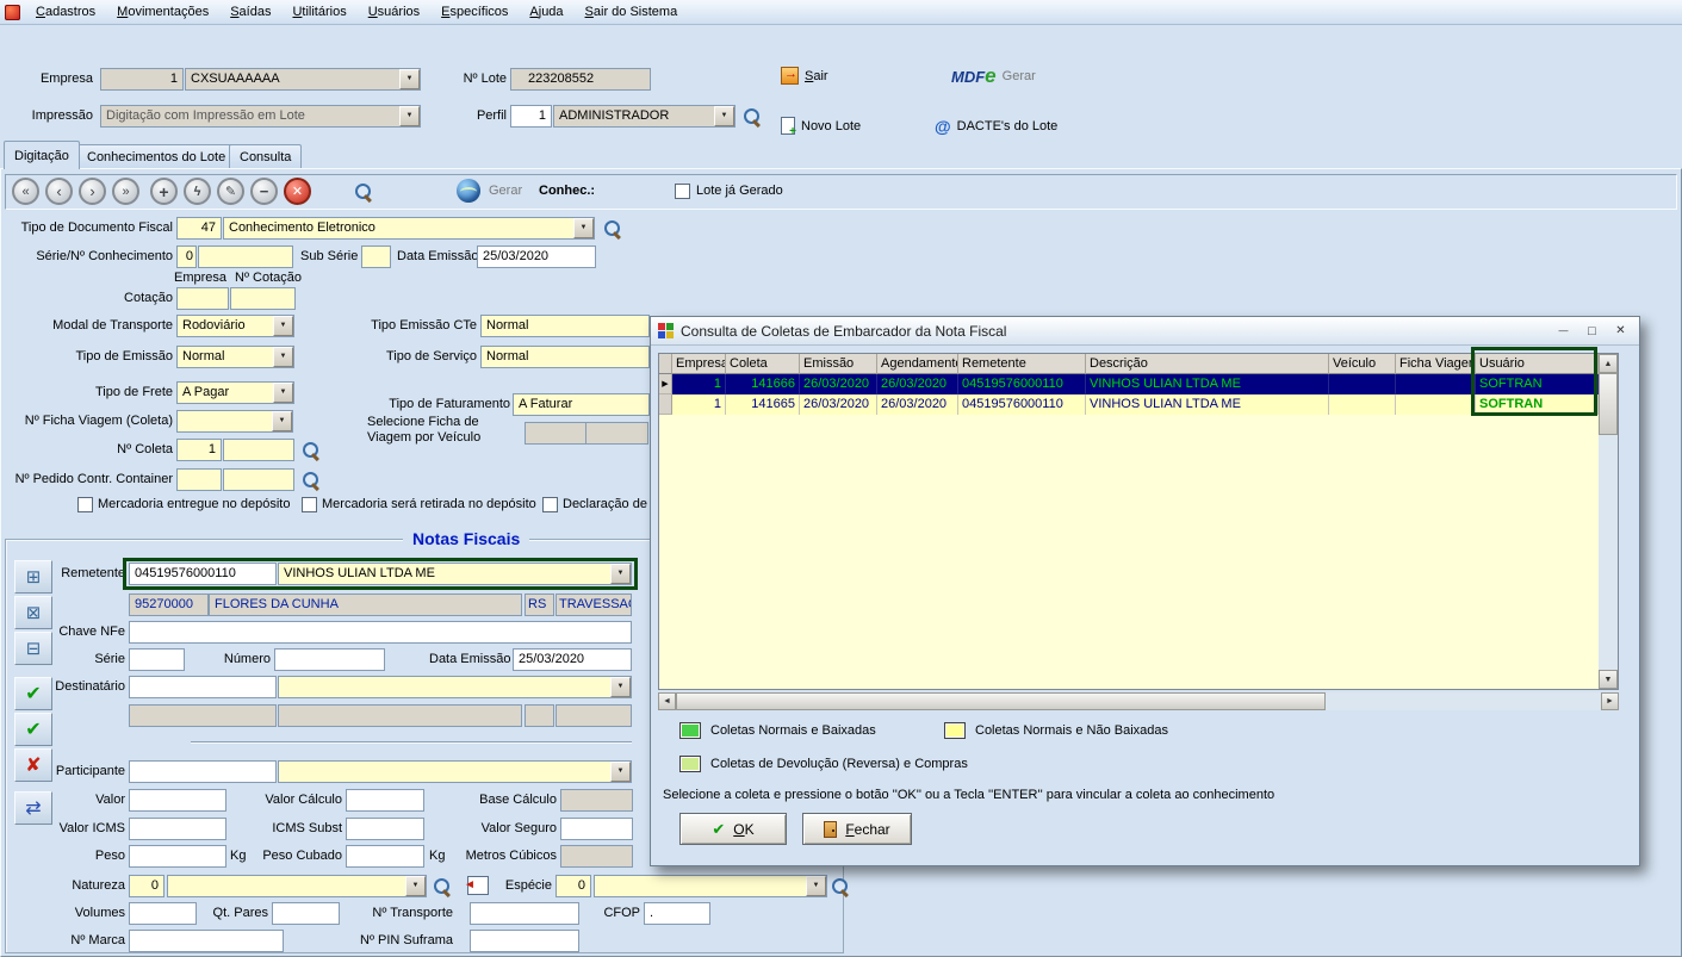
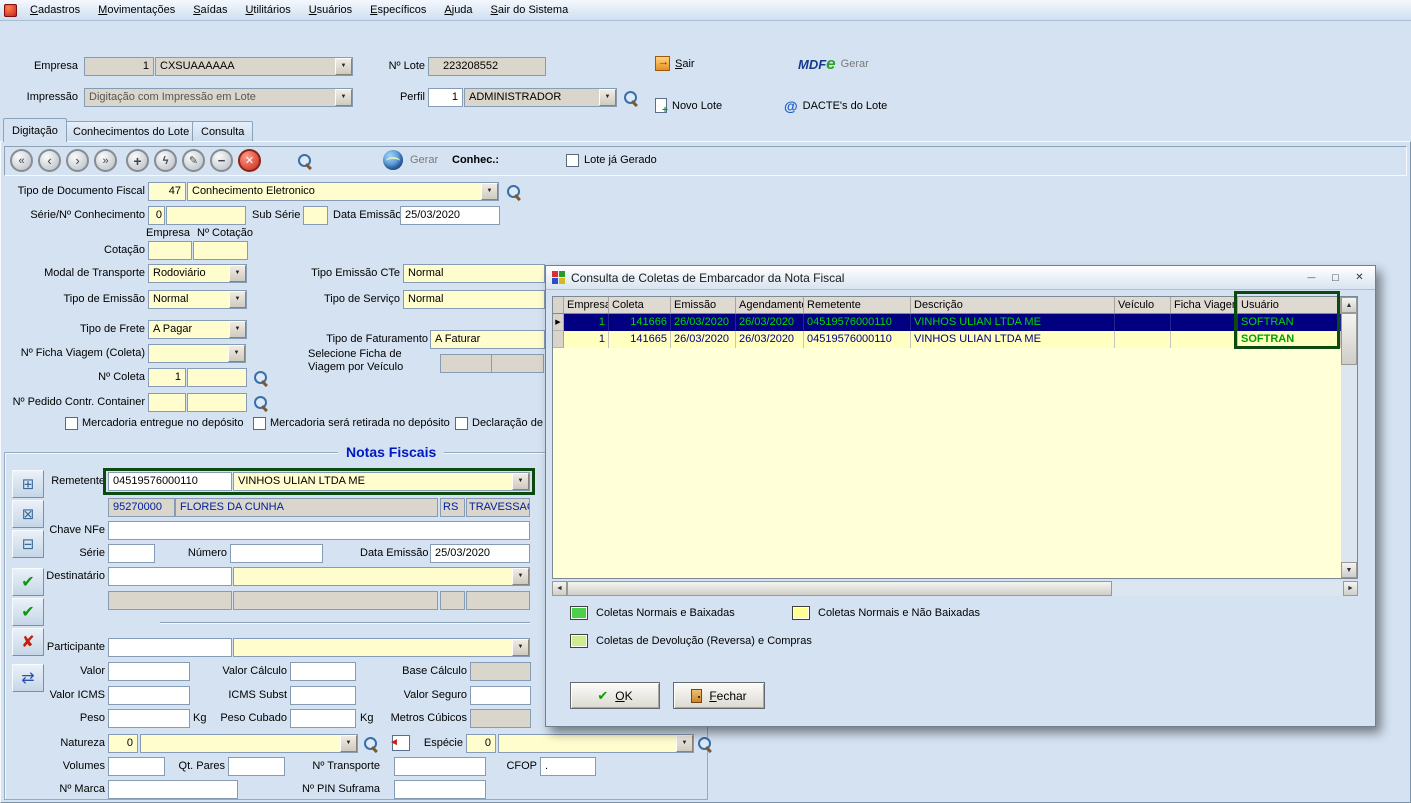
  Cadastros
  Movimentações
  Saídas
  Utilitários
  Usuários
  Específicos
  Ajuda
  Sair do Sistema
  Empresa
  1
  CXSUAAAAAA
  Nº Lote
  223208552
  Impressão
  Digitação com Impressão em Lote
  Perfil
  1
  ADMINISTRADOR
  Sair
  Novo Lote
  MDFe
  Gerar
  @
  DACTE's do Lote
  Digitação
  Conhecimentos do Lote
  Consulta
  Gerar
  Conhec.:
  Lote já Gerado
  Tipo de Documento Fiscal
  47
  Conhecimento Eletronico
  Série/Nº Conhecimento
  0
  Sub Série
  Data Emissão
  25/03/2020
  Empresa
  Nº Cotação
  Cotação
  Modal de Transporte
  Rodoviário
  Tipo Emissão CTe
  Normal
  Tipo de Emissão
  Normal
  Tipo de Serviço
  Normal
  Tipo de Frete
  A Pagar
  Tipo de Faturamento
  A Faturar
  Nº Ficha Viagem (Coleta)
  Selecione Ficha de Viagem por Veículo
  Nº Coleta
  1
  Nº Pedido Contr. Container
  Mercadoria entregue no depósito
  Mercadoria será retirada no depósito
  Declaração de
  Notas Fiscais
  Remetente
  04519576000110
  VINHOS ULIAN LTDA ME
  95270000
  FLORES DA CUNHA
  RS
  TRAVESSA
  Chave NFe
  Série
  Número
  Data Emissão
  25/03/2020
  Destinatário
  Participante
  Valor
  Valor Cálculo
  Base Cálculo
  Valor ICMS
  ICMS Subst
  Valor Seguro
  Peso
  Kg
  Peso Cubado
  Kg
  Metros Cúbicos
  Natureza
  0
  Espécie
  0
  Volumes
  Qt. Pares
  Nº Transporte
  CFOP
  .
  Nº Marca
  Nº PIN Suframa
  Consulta de Coletas de Embarcador da Nota Fiscal
  Empresa
  Coleta
  Emissão
  Agendament
  Remetente
  Descrição
  Veículo
  Ficha Viagem
  Usuário
  1
  141666
  26/03/2020
  26/03/2020
  04519576000110
  VINHOS ULIAN LTDA ME
  SOFTRAN
  1
  141665
  26/03/2020
  26/03/2020
  04519576000110
  VINHOS ULIAN LTDA ME
  SOFTRAN
  Coletas Normais e Baixadas
  Coletas Normais e Não Baixadas
  Coletas de Devolução (Reversa) e Compras
- Selecione a coleta e pressione o botão ''OK'' ou a Tecla ''ENTER'' para vincular a coleta ao conhecimento
  OK
  Fechar
